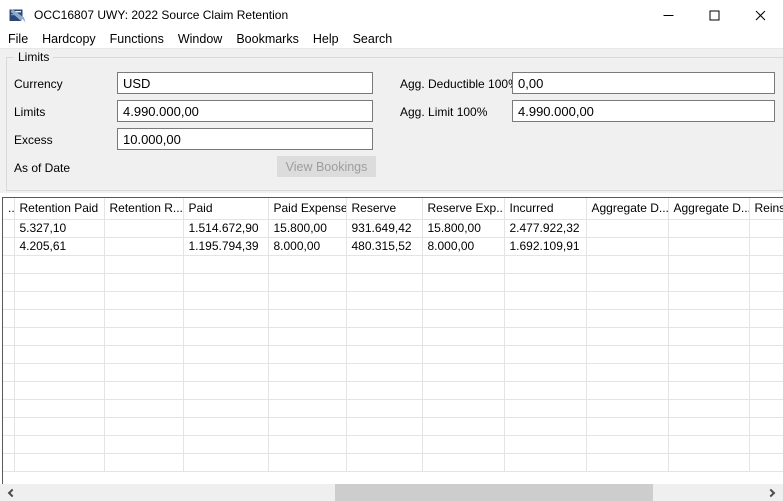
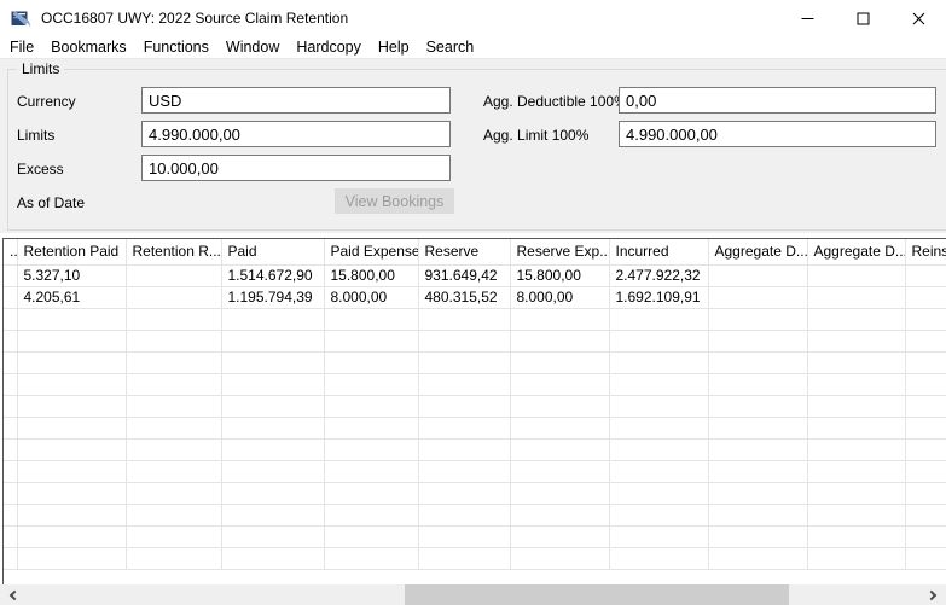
  OCC16807 UWY: 2022 Source Claim Retention
  File
- Hardcopy
+ Bookmarks
  Functions
  Window
- Bookmarks
+ Hardcopy
  Help
  Search
  Limits
  Currency
  USD
  Limits
  4.990.000,00
  Excess
  10.000,00
  As of Date
  View Bookings
  Agg. Deductible 100
  0,00
  Agg. Limit 100%
  4.990.000,00
  ..	Retention Paid	Retention R...	Paid	Paid Expense	Reserve	Reserve Exp..	Incurred	Aggregate D...	Aggregate D..	Reins
  	5.327,10		1.514.672,90	15.800,00	931.649,42	15.800,00	2.477.922,32
  	4.205,61		1.195.794,39	8.000,00	480.315,52	8.000,00	1.692.109,91
